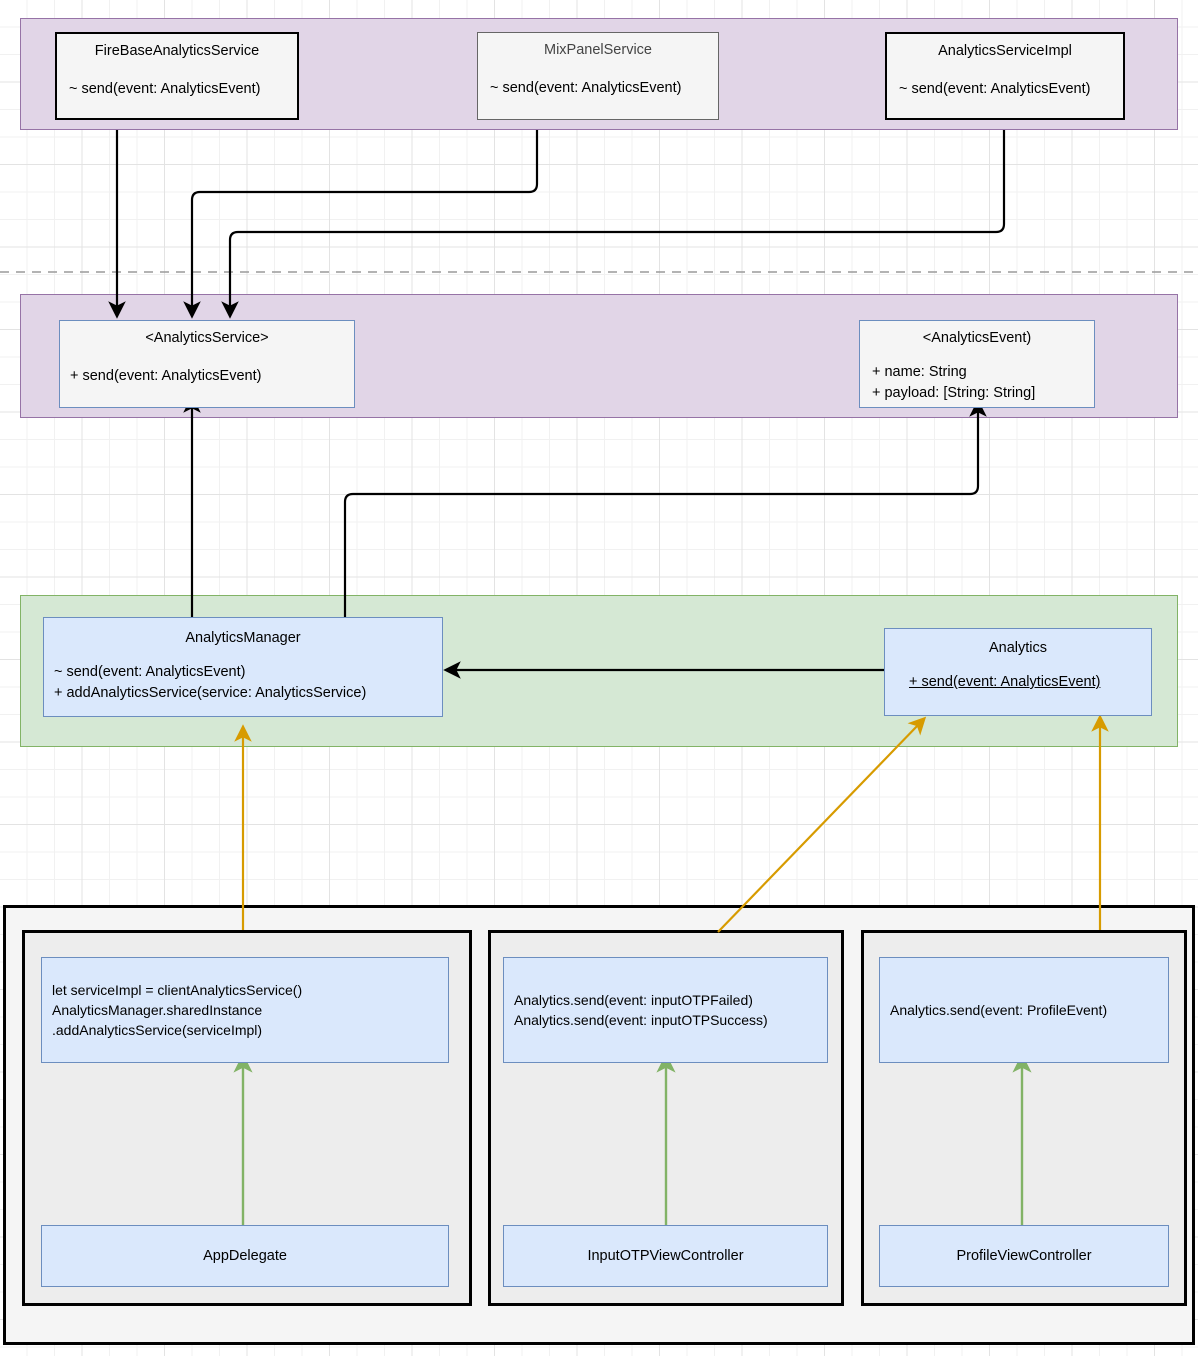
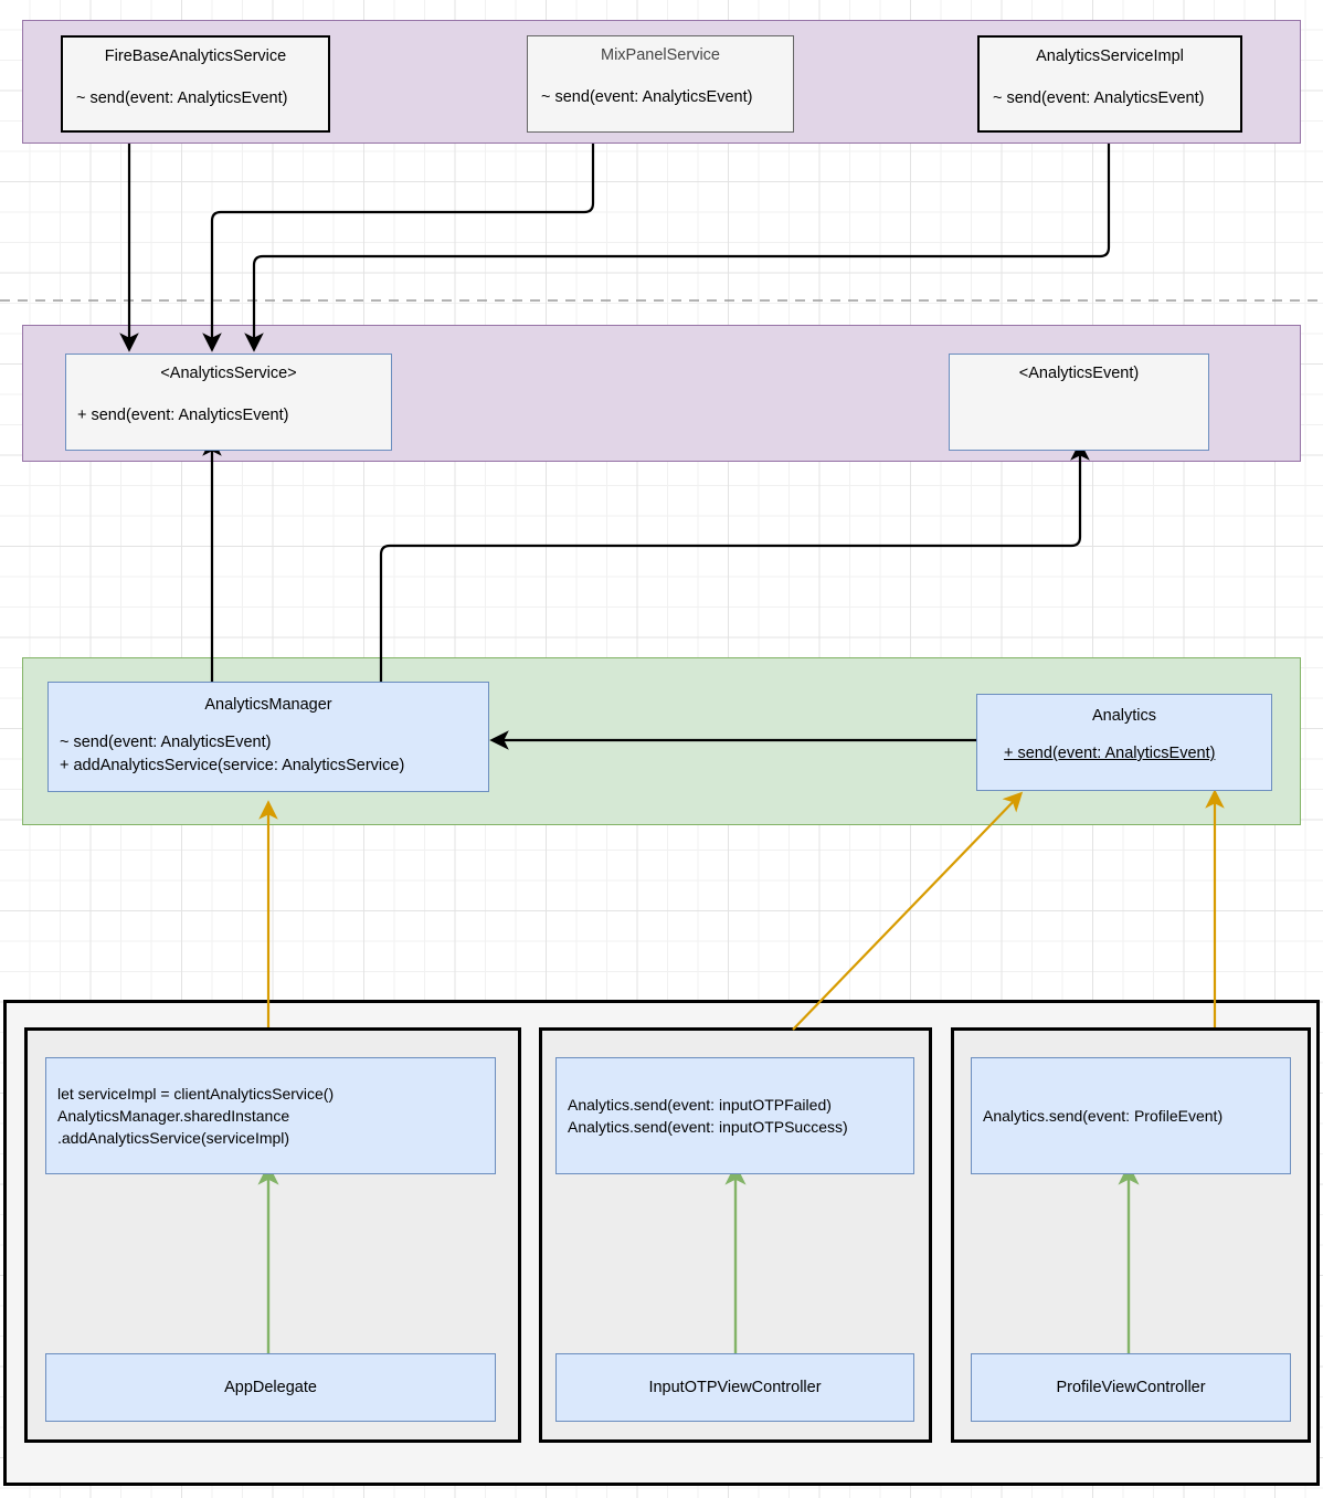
  FireBaseAnalyticsService
  ~ send(event: AnalyticsEvent)
  MixPanelService
  ~ send(event: AnalyticsEvent)
  AnalyticsServiceImpl
  ~ send(event: AnalyticsEvent)
  <AnalyticsService>
  + send(event: AnalyticsEvent)
  <AnalyticsEvent)
- + name: String
- + payload: [String: String]
  AnalyticsManager
  ~ send(event: AnalyticsEvent)
  + addAnalyticsService(service: AnalyticsService)
  Analytics
  + send(event: AnalyticsEvent)
  let serviceImpl = clientAnalyticsService()
  AnalyticsManager.sharedInstance
  .addAnalyticsService(serviceImpl)
  Analytics.send(event: inputOTPFailed)
  Analytics.send(event: inputOTPSuccess)
  Analytics.send(event: ProfileEvent)
  AppDelegate
  InputOTPViewController
  ProfileViewController
